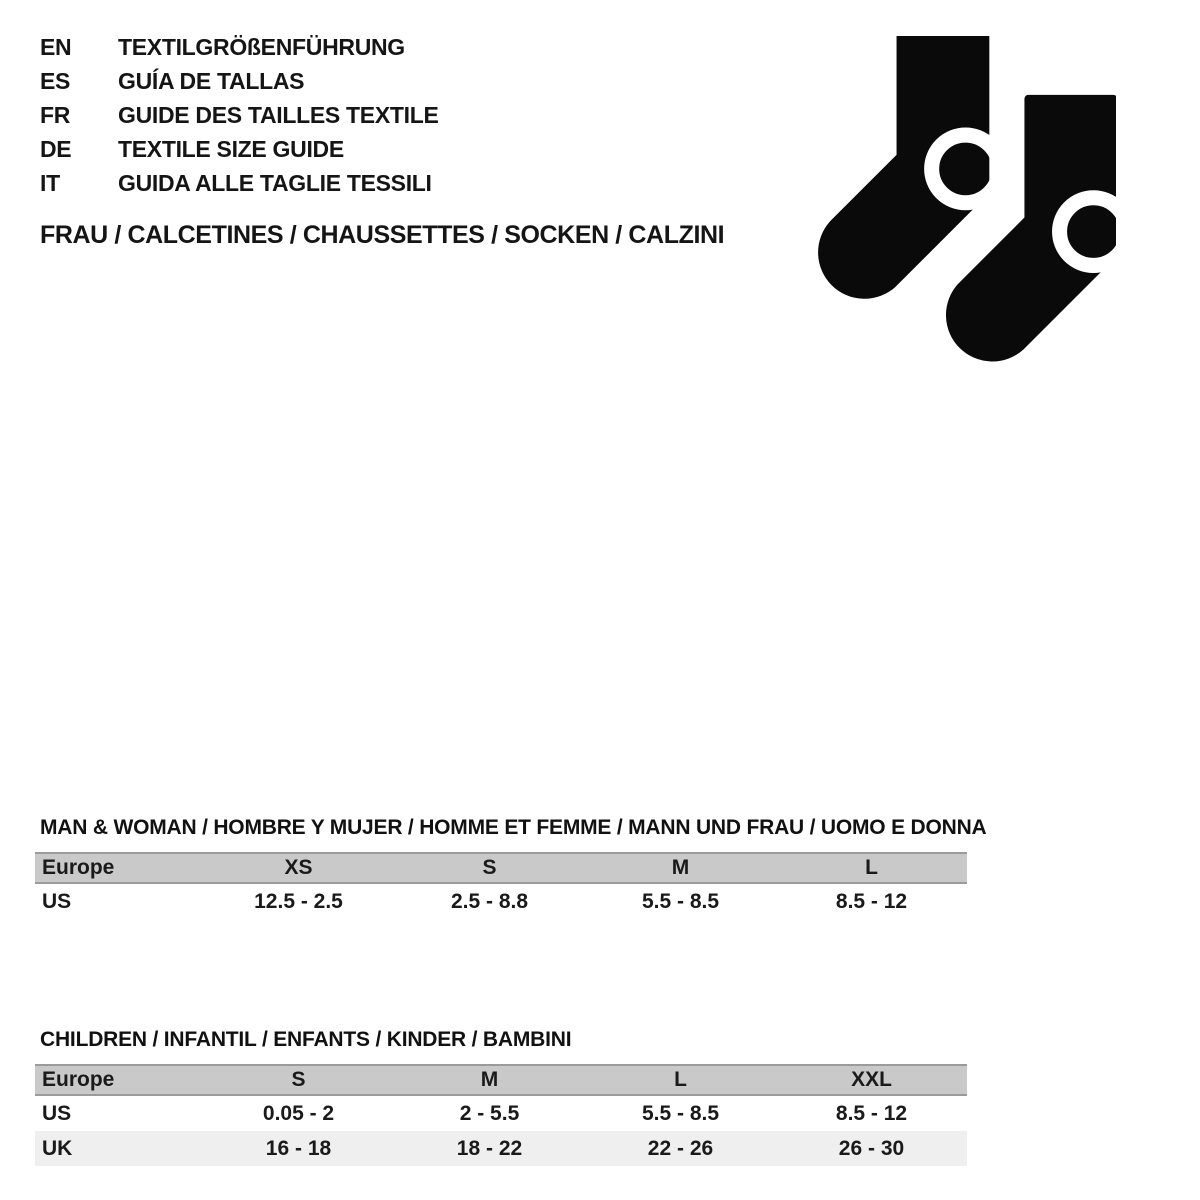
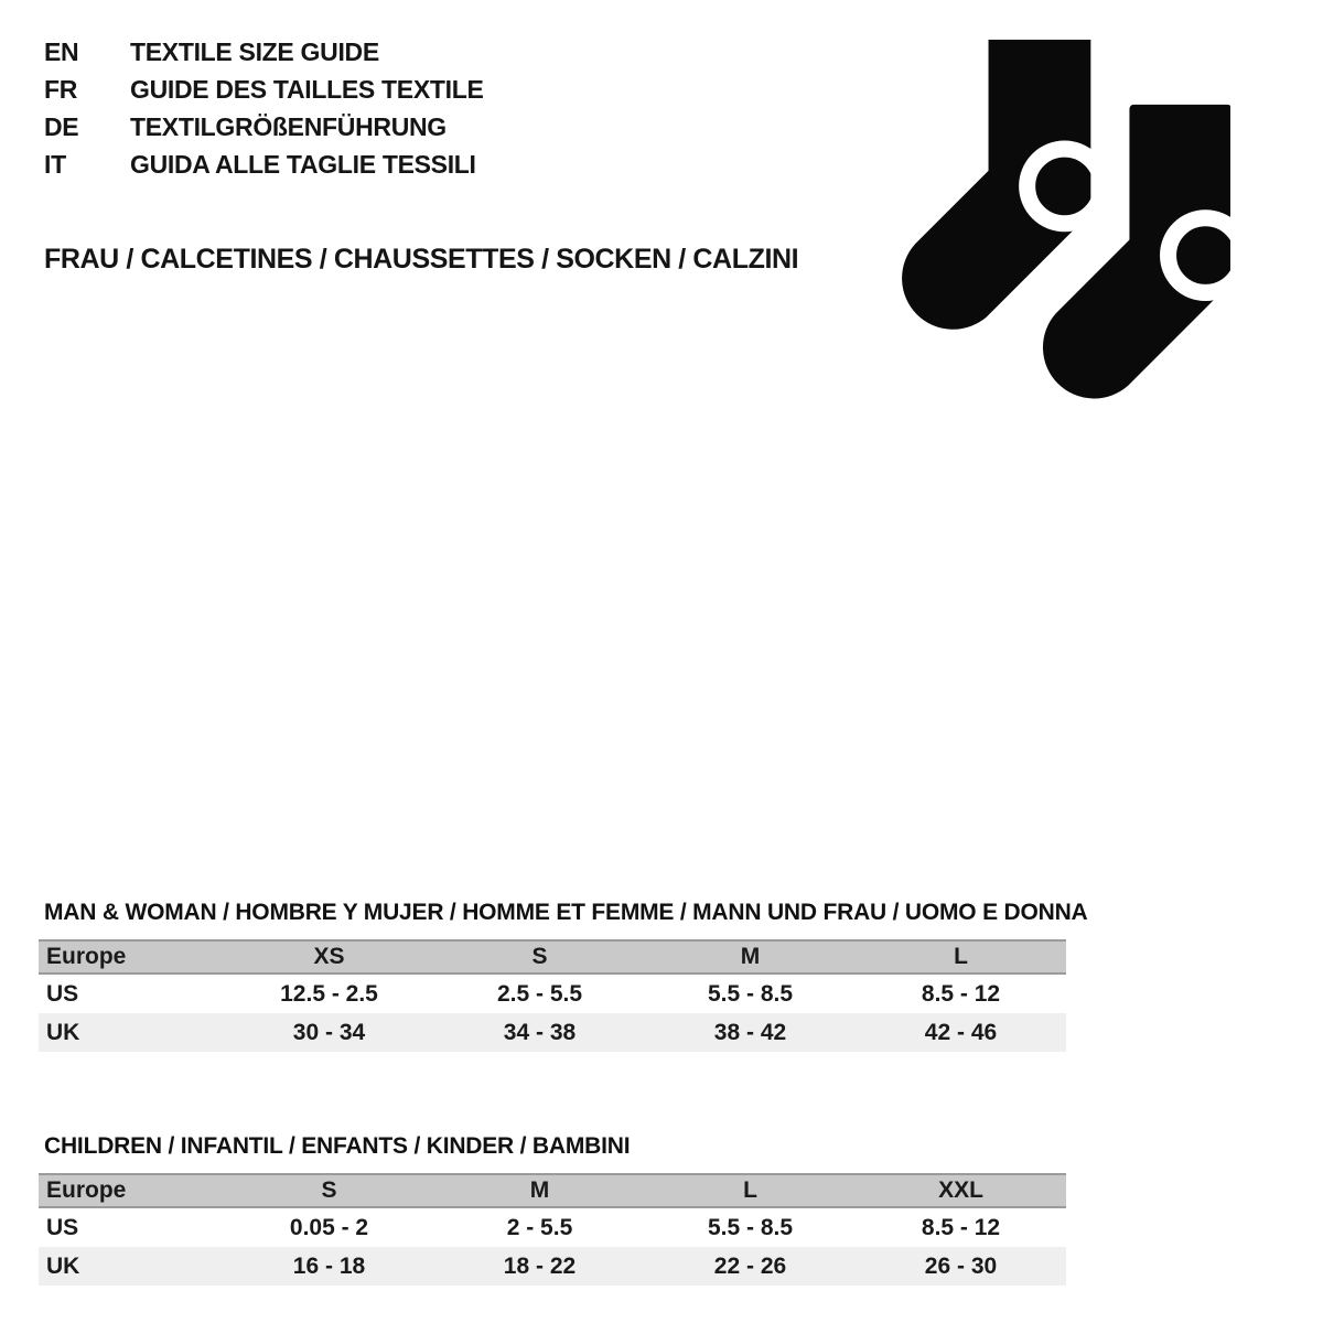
  EN
- TEXTILGRÖßENFÜHRUNG
+ TEXTILE SIZE GUIDE
- ES
- GUÍA DE TALLAS
  FR
  GUIDE DES TAILLES TEXTILE
  DE
- TEXTILE SIZE GUIDE
+ TEXTILGRÖßENFÜHRUNG
  IT
  GUIDA ALLE TAGLIE TESSILI
  FRAU / CALCETINES / CHAUSSETTES / SOCKEN / CALZINI
  MAN & WOMAN / HOMBRE Y MUJER / HOMME ET FEMME / MANN UND FRAU / UOMO E DONNA
  Europe	XS	S	M	L
- US	12.5 - 2.5	2.5 - 8.8	5.5 - 8.5	8.5 - 12
+ US	12.5 - 2.5	2.5 - 5.5	5.5 - 8.5	8.5 - 12
+ UK	30 - 34	34 - 38	38 - 42	42 - 46
  CHILDREN / INFANTIL / ENFANTS / KINDER / BAMBINI
  Europe	S	M	L	XXL
  US	0.05 - 2	2 - 5.5	5.5 - 8.5	8.5 - 12
  UK	16 - 18	18 - 22	22 - 26	26 - 30
